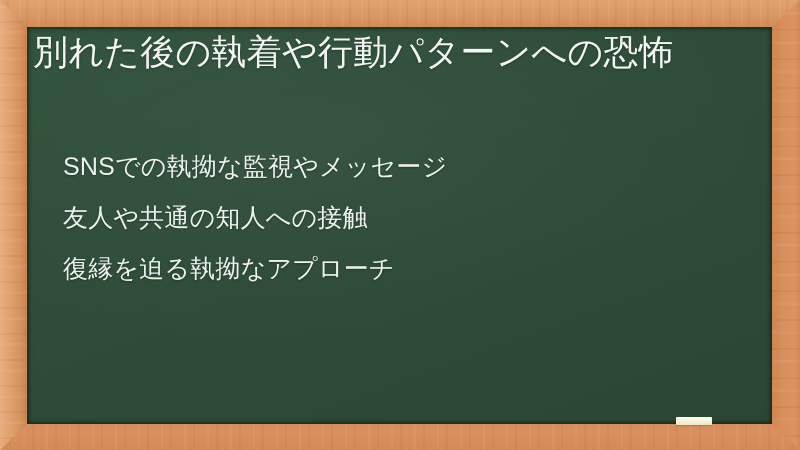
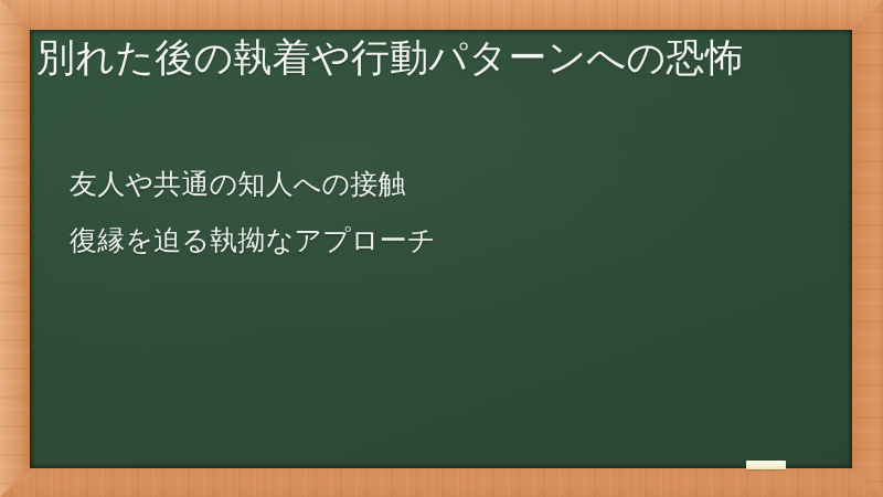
  別れた後の執着や行動パターンへの恐怖
- SNSでの執拗な監視やメッセージ
  友人や共通の知人への接触
  復縁を迫る執拗なアプローチ
